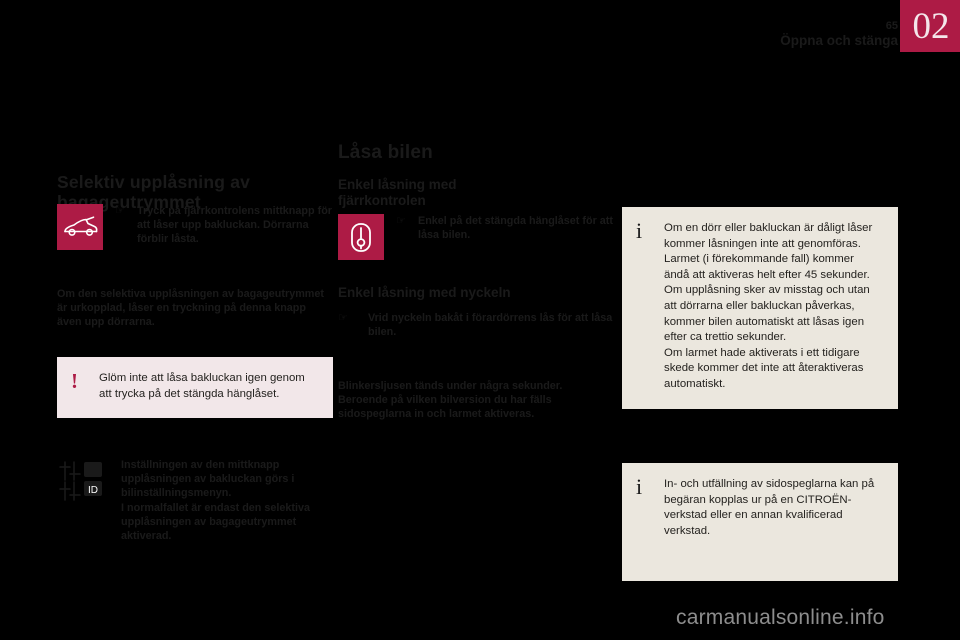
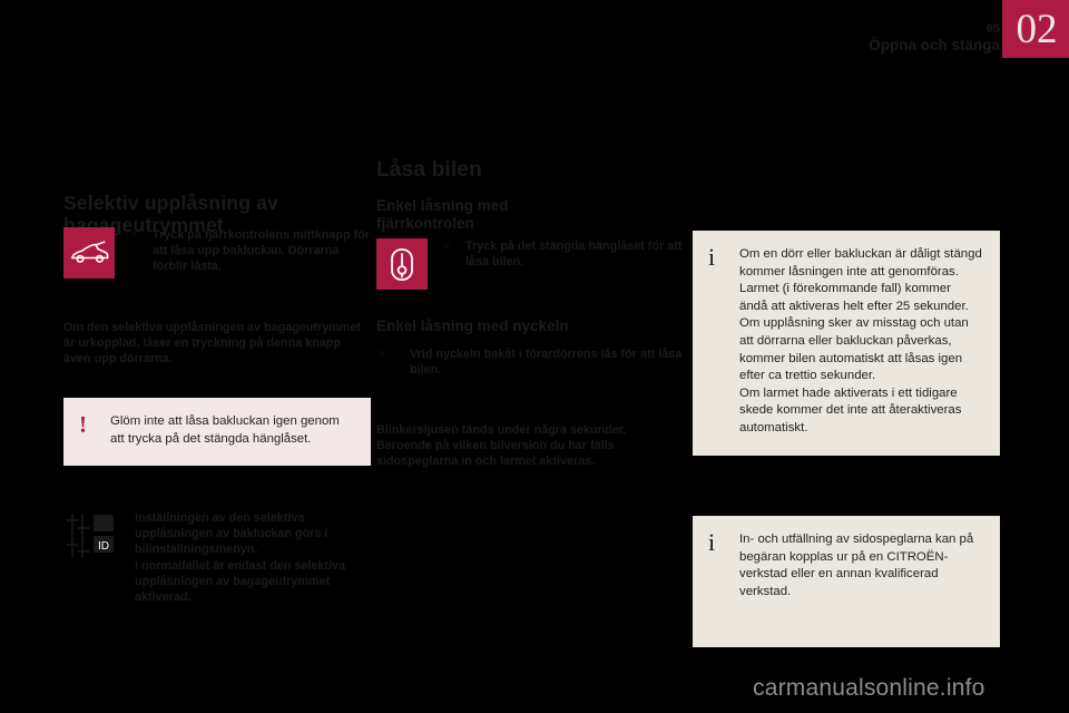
  02
  65
  Öppna och stänga
  Selektiv upplåsning av bagageutrymmet
  ☞
- Tryck på fjärrkontrolens mittknapp för att låser upp bakluckan. Dörrarna förblir låsta.
+ Tryck på fjärrkontrolens mittknapp för att låsa upp bakluckan. Dörrarna förblir låsta.
  Om den selektiva upplåsningen av bagageutrymmet är urkopplad, låser en tryckning på denna knapp även upp dörrarna.
  !
  Glöm inte att låsa bakluckan igen genom att trycka på det stängda hänglåset.
  ID
- Inställningen av den mittknapp upplåsningen av bakluckan görs i bilinställningsmenyn.
+ Inställningen av den selektiva upplåsningen av bakluckan görs i bilinställningsmenyn.
  I normalfallet är endast den selektiva upplåsningen av bagageutrymmet aktiverad.
  Låsa bilen
  Enkel låsning med fjärrkontrolen
- Enkel på det stängda hänglåset för att låsa bilen.
+ Tryck på det stängda hänglåset för att låsa bilen.
  Enkel låsning med nyckeln
  Vrid nyckeln bakåt i förardörrens lås för att låsa bilen.
  Blinkersljusen tänds under några sekunder. Beroende på vilken bilversion du har fälls sidospeglarna in och larmet aktiveras.
  i
- Om en dörr eller bakluckan är dåligt låser kommer låsningen inte att genomföras.
+ Om en dörr eller bakluckan är dåligt stängd kommer låsningen inte att genomföras.
- Larmet (i förekommande fall) kommer ändå att aktiveras helt efter 45 sekunder.
+ Larmet (i förekommande fall) kommer ändå att aktiveras helt efter 25 sekunder.
  Om upplåsning sker av misstag och utan att dörrarna eller bakluckan påverkas, kommer bilen automatiskt att låsas igen efter ca trettio sekunder.
  Om larmet hade aktiverats i ett tidigare skede kommer det inte att återaktiveras automatiskt.
  i
  In- och utfällning av sidospeglarna kan på begäran kopplas ur på en CITROËN-verkstad eller en annan kvalificerad verkstad.
  carmanualsonline.info
